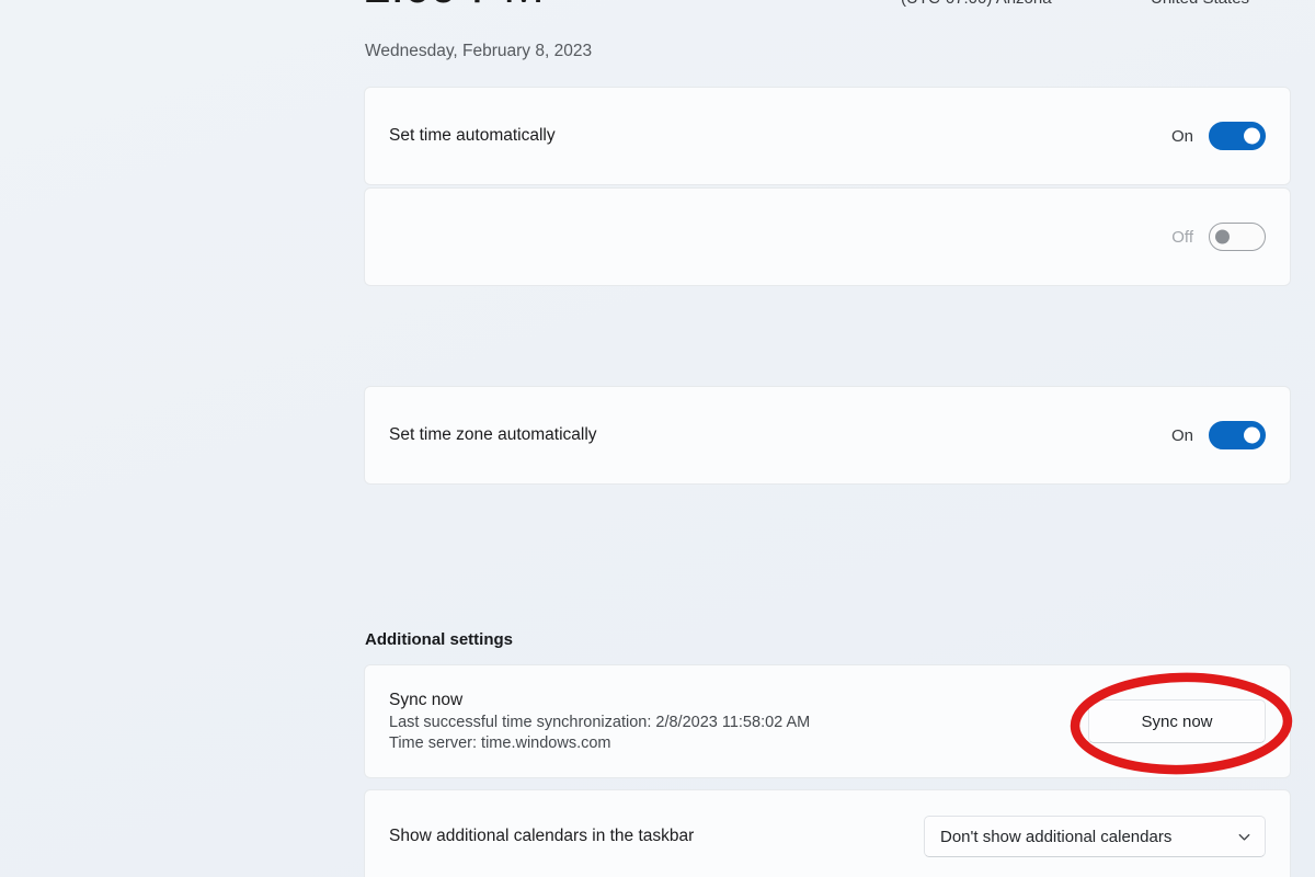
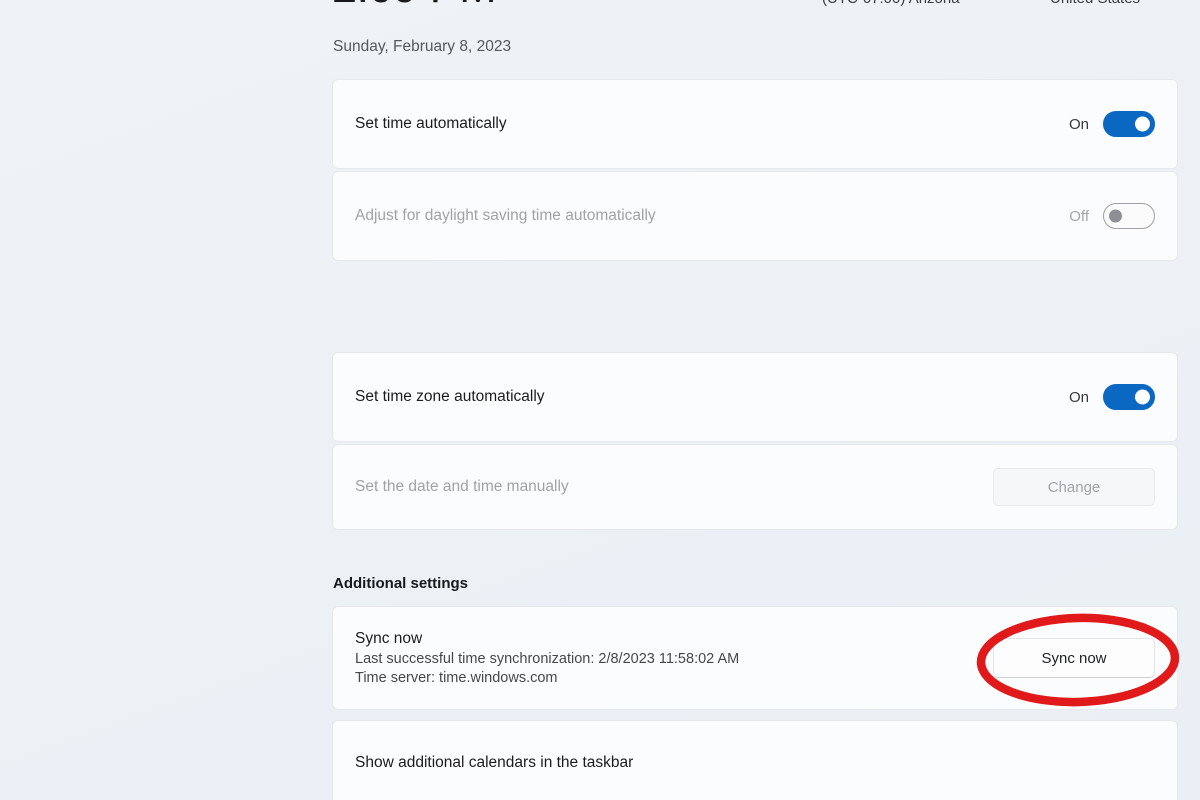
- Wednesday, February 8, 2023
+ Sunday, February 8, 2023
  Set time automatically
  On
+ Adjust for daylight saving time automatically
  Off
  Set time zone automatically
  On
+ Set the date and time manually
+ Change
  Additional settings
  Sync now
  Last successful time synchronization: 2/8/2023 11:58:02 AM
  Time server: time.windows.com
  Sync now
  Show additional calendars in the taskbar
- Don't show additional calendars
